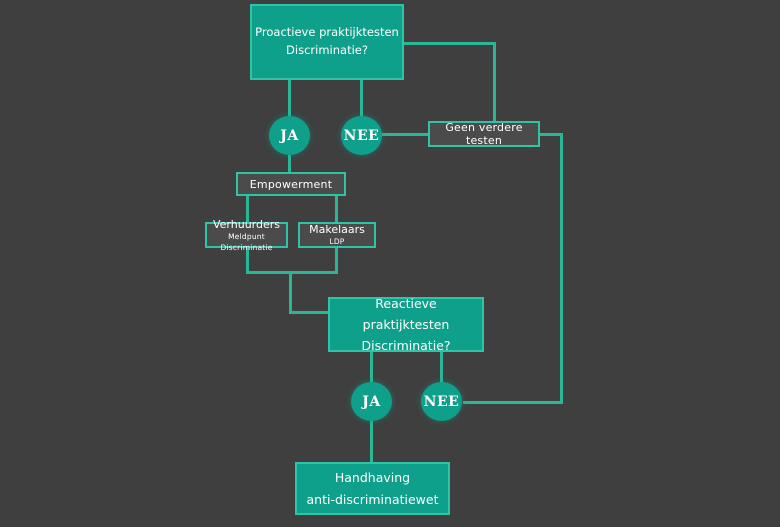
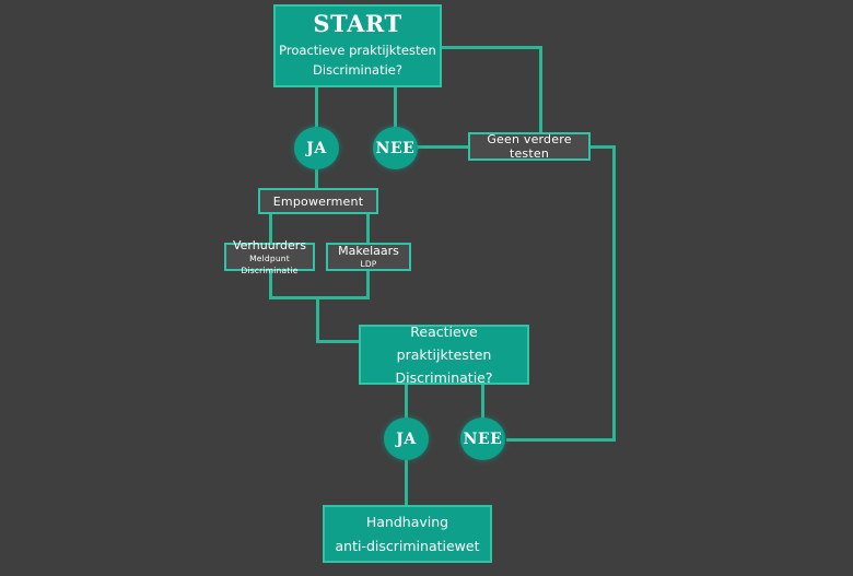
+ START
  Proactieve praktijktesten
  Discriminatie?
  JA
  NEE
  Geen verdere testen
  Empowerment
  Verhuurders
  Meldpunt Discriminatie
  Makelaars
  LDP
  Reactieve praktijktesten
  Discriminatie?
  JA
  NEE
  Handhaving
  anti-discriminatiewet
